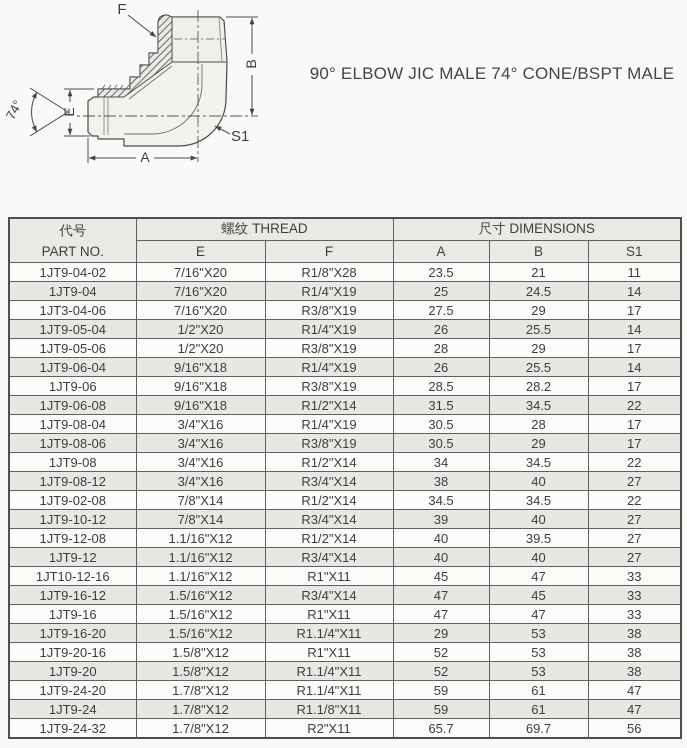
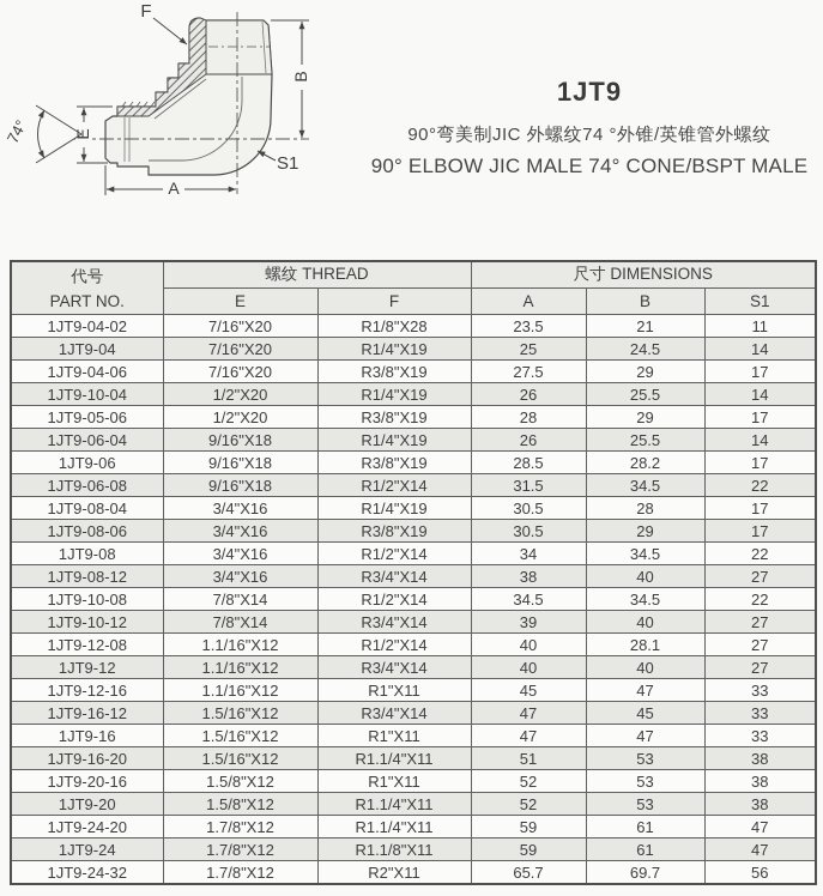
  A
  F
  S1
+ 1JT9
+ 90°弯美制JIC 外螺纹74 °外锥/英锥管外螺纹
  90° ELBOW JIC MALE 74° CONE/BSPT MALE
  代号 PART NO.	螺纹 THREAD	尺寸 DIMENSIONS
  E	F	A	B	S1
  1JT9-04-02	7/16"X20	R1/8"X28	23.5	21	11
  1JT9-04	7/16"X20	R1/4"X19	25	24.5	14
- 1JT3-04-06	7/16"X20	R3/8"X19	27.5	29	17
+ 1JT9-04-06	7/16"X20	R3/8"X19	27.5	29	17
- 1JT9-05-04	1/2"X20	R1/4"X19	26	25.5	14
+ 1JT9-10-04	1/2"X20	R1/4"X19	26	25.5	14
  1JT9-05-06	1/2"X20	R3/8"X19	28	29	17
  1JT9-06-04	9/16"X18	R1/4"X19	26	25.5	14
  1JT9-06	9/16"X18	R3/8"X19	28.5	28.2	17
  1JT9-06-08	9/16"X18	R1/2"X14	31.5	34.5	22
  1JT9-08-04	3/4"X16	R1/4"X19	30.5	28	17
  1JT9-08-06	3/4"X16	R3/8"X19	30.5	29	17
  1JT9-08	3/4"X16	R1/2"X14	34	34.5	22
  1JT9-08-12	3/4"X16	R3/4"X14	38	40	27
- 1JT9-02-08	7/8"X14	R1/2"X14	34.5	34.5	22
+ 1JT9-10-08	7/8"X14	R1/2"X14	34.5	34.5	22
  1JT9-10-12	7/8"X14	R3/4"X14	39	40	27
- 1JT9-12-08	1.1/16"X12	R1/2"X14	40	39.5	27
+ 1JT9-12-08	1.1/16"X12	R1/2"X14	40	28.1	27
  1JT9-12	1.1/16"X12	R3/4"X14	40	40	27
- 1JT10-12-16	1.1/16"X12	R1"X11	45	47	33
+ 1JT9-12-16	1.1/16"X12	R1"X11	45	47	33
  1JT9-16-12	1.5/16"X12	R3/4"X14	47	45	33
  1JT9-16	1.5/16"X12	R1"X11	47	47	33
- 1JT9-16-20	1.5/16"X12	R1.1/4"X11	29	53	38
+ 1JT9-16-20	1.5/16"X12	R1.1/4"X11	51	53	38
  1JT9-20-16	1.5/8"X12	R1"X11	52	53	38
  1JT9-20	1.5/8"X12	R1.1/4"X11	52	53	38
  1JT9-24-20	1.7/8"X12	R1.1/4"X11	59	61	47
  1JT9-24	1.7/8"X12	R1.1/8"X11	59	61	47
  1JT9-24-32	1.7/8"X12	R2"X11	65.7	69.7	56
